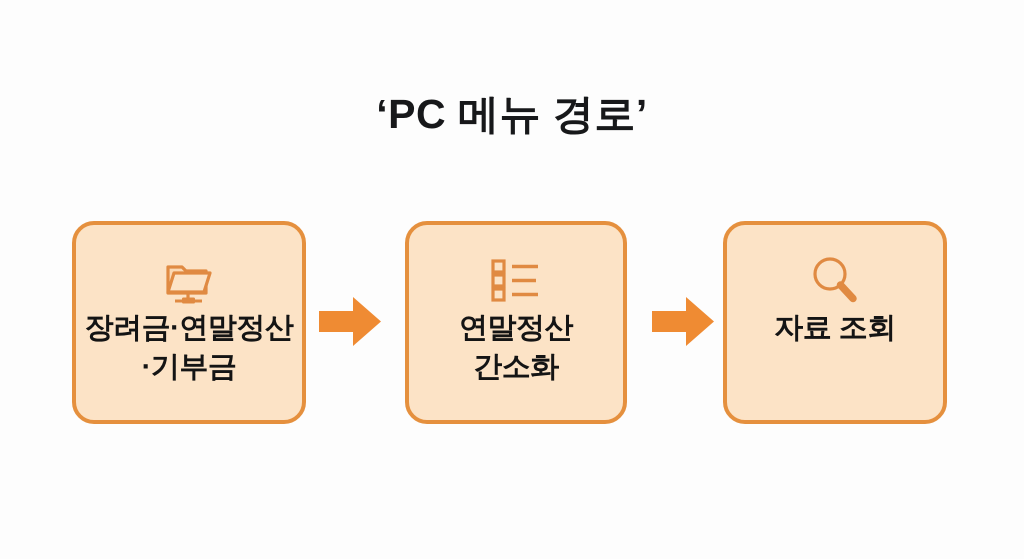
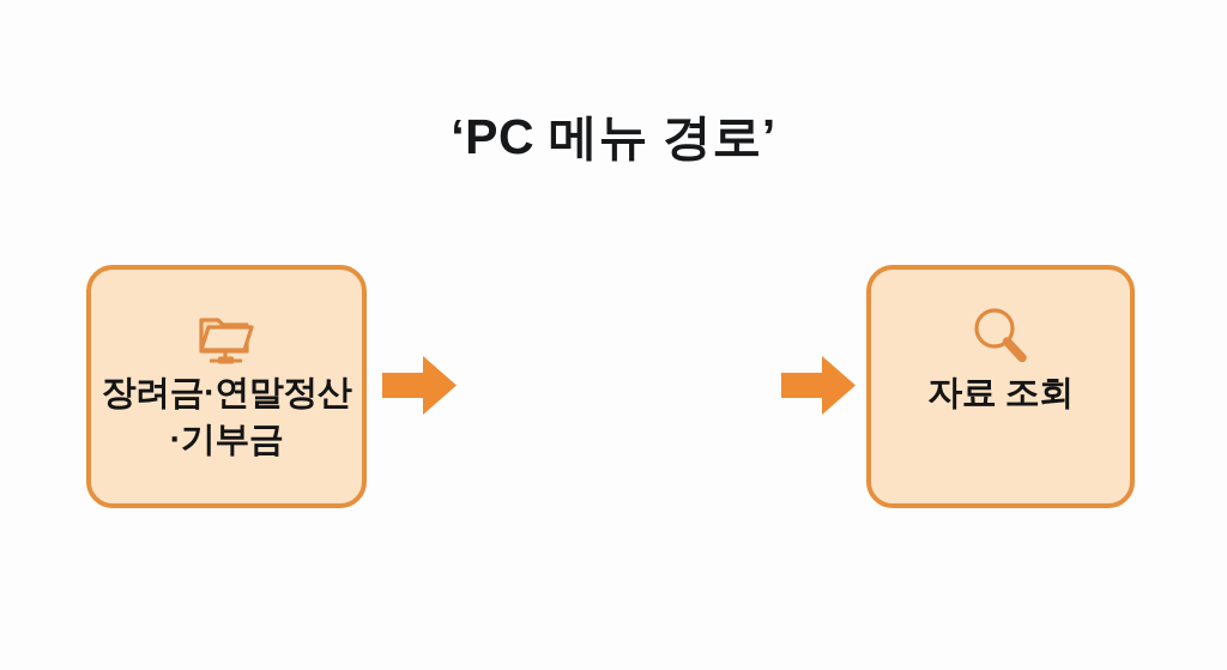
  ‘PC 메뉴 경로’
  장려금·연말정산
  ·기부금
- 연말정산
- 간소화
  자료 조회
